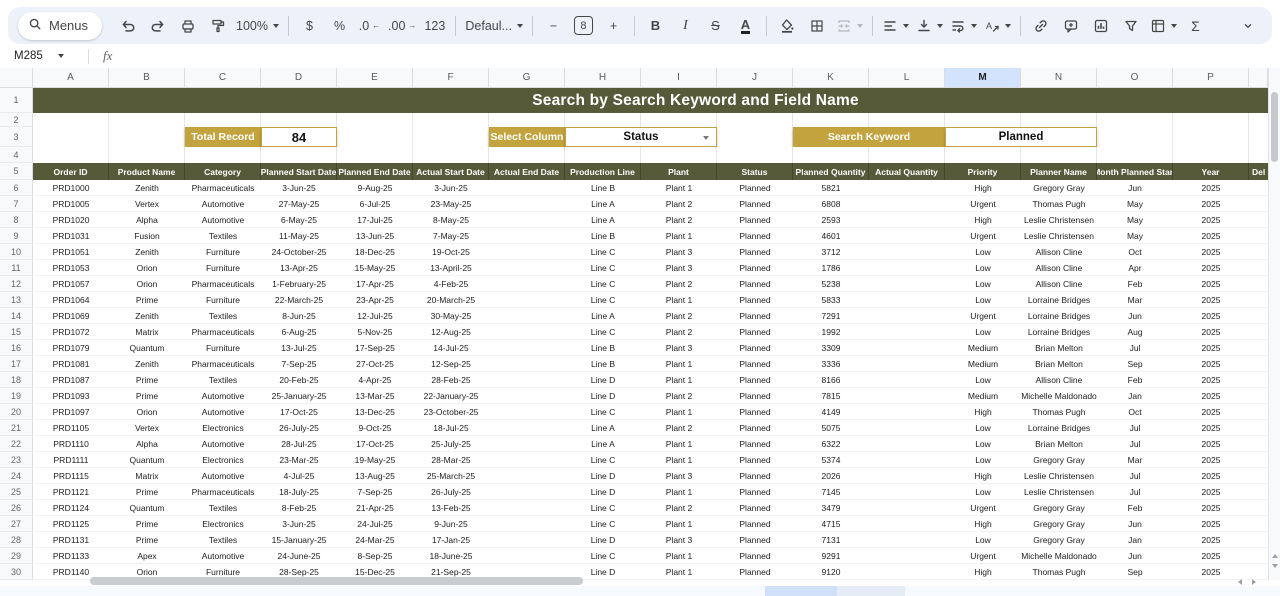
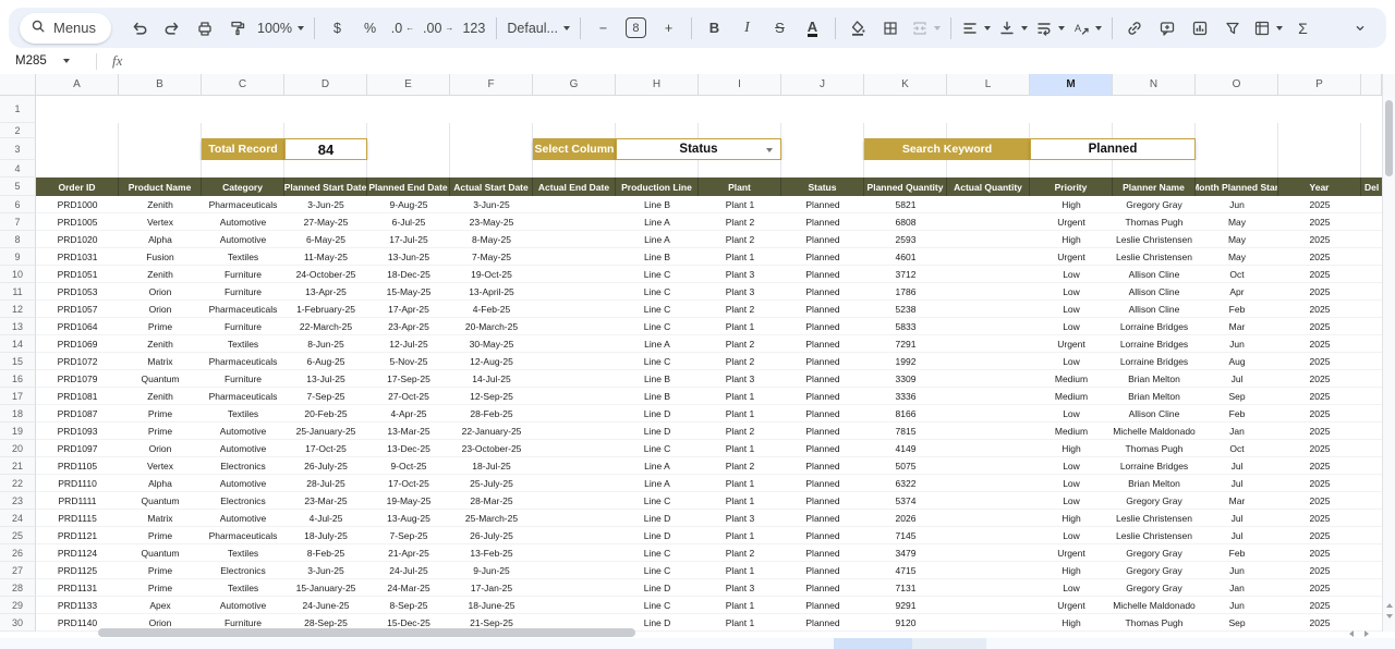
  Menus
  100%
  $
  %
  .0
  ←
  .00
  →
  123
  Defaul...
  −
  8
  +
  B
  I
  S
  A
  A
  Σ
  M285
  fx
  A
  B
  C
  D
  E
  F
  G
  H
  I
  J
  K
  L
  M
  N
  O
  P
  1
  2
  3
  4
  5
  6
  7
  8
  9
  10
  11
  12
  13
  14
  15
  16
  17
  18
  19
  20
  21
  22
  23
  24
  25
  26
  27
  28
  29
  30
- Search by Search Keyword and Field Name
  Total Record
  84
  Select Column
  Status
  Search Keyword
  Planned
  Order ID
  Product Name
  Category
  Planned Start Date
  Planned End Date
  Actual Start Date
  Actual End Date
  Production Line
  Plant
  Status
  Planned Quantity
  Actual Quantity
  Priority
  Planner Name
  Month Planned Star
  Year
  Del
  PRD1000
  Zenith
  Pharmaceuticals
  3-Jun-25
  9-Aug-25
  3-Jun-25
  Line B
  Plant 1
  Planned
  5821
  High
  Gregory Gray
  Jun
  2025
  PRD1005
  Vertex
  Automotive
  27-May-25
  6-Jul-25
  23-May-25
  Line A
  Plant 2
  Planned
  6808
  Urgent
  Thomas Pugh
  May
  2025
  PRD1020
  Alpha
  Automotive
  6-May-25
  17-Jul-25
  8-May-25
  Line A
  Plant 2
  Planned
  2593
  High
  Leslie Christensen
  May
  2025
  PRD1031
  Fusion
  Textiles
  11-May-25
  13-Jun-25
  7-May-25
  Line B
  Plant 1
  Planned
  4601
  Urgent
  Leslie Christensen
  May
  2025
  PRD1051
  Zenith
  Furniture
  24-October-25
  18-Dec-25
  19-Oct-25
  Line C
  Plant 3
  Planned
  3712
  Low
  Allison Cline
  Oct
  2025
  PRD1053
  Orion
  Furniture
  13-Apr-25
  15-May-25
  13-April-25
  Line C
  Plant 3
  Planned
  1786
  Low
  Allison Cline
  Apr
  2025
  PRD1057
  Orion
  Pharmaceuticals
  1-February-25
  17-Apr-25
  4-Feb-25
  Line C
  Plant 2
  Planned
  5238
  Low
  Allison Cline
  Feb
  2025
  PRD1064
  Prime
  Furniture
  22-March-25
  23-Apr-25
  20-March-25
  Line C
  Plant 1
  Planned
  5833
  Low
  Lorraine Bridges
  Mar
  2025
  PRD1069
  Zenith
  Textiles
  8-Jun-25
  12-Jul-25
  30-May-25
  Line A
  Plant 2
  Planned
  7291
  Urgent
  Lorraine Bridges
  Jun
  2025
  PRD1072
  Matrix
  Pharmaceuticals
  6-Aug-25
  5-Nov-25
  12-Aug-25
  Line C
  Plant 2
  Planned
  1992
  Low
  Lorraine Bridges
  Aug
  2025
  PRD1079
  Quantum
  Furniture
  13-Jul-25
  17-Sep-25
  14-Jul-25
  Line B
  Plant 3
  Planned
  3309
  Medium
  Brian Melton
  Jul
  2025
  PRD1081
  Zenith
  Pharmaceuticals
  7-Sep-25
  27-Oct-25
  12-Sep-25
  Line B
  Plant 1
  Planned
  3336
  Medium
  Brian Melton
  Sep
  2025
  PRD1087
  Prime
  Textiles
  20-Feb-25
  4-Apr-25
  28-Feb-25
  Line D
  Plant 1
  Planned
  8166
  Low
  Allison Cline
  Feb
  2025
  PRD1093
  Prime
  Automotive
  25-January-25
  13-Mar-25
  22-January-25
  Line D
  Plant 2
  Planned
  7815
  Medium
  Michelle Maldonado
  Jan
  2025
  PRD1097
  Orion
  Automotive
  17-Oct-25
  13-Dec-25
  23-October-25
  Line C
  Plant 1
  Planned
  4149
  High
  Thomas Pugh
  Oct
  2025
  PRD1105
  Vertex
  Electronics
  26-July-25
  9-Oct-25
  18-Jul-25
  Line A
  Plant 2
  Planned
  5075
  Low
  Lorraine Bridges
  Jul
  2025
  PRD1110
  Alpha
  Automotive
  28-Jul-25
  17-Oct-25
  25-July-25
  Line A
  Plant 1
  Planned
  6322
  Low
  Brian Melton
  Jul
  2025
  PRD1111
  Quantum
  Electronics
  23-Mar-25
  19-May-25
  28-Mar-25
  Line C
  Plant 1
  Planned
  5374
  Low
  Gregory Gray
  Mar
  2025
  PRD1115
  Matrix
  Automotive
  4-Jul-25
  13-Aug-25
  25-March-25
  Line D
  Plant 3
  Planned
  2026
  High
  Leslie Christensen
  Jul
  2025
  PRD1121
  Prime
  Pharmaceuticals
  18-July-25
  7-Sep-25
  26-July-25
  Line D
  Plant 1
  Planned
  7145
  Low
  Leslie Christensen
  Jul
  2025
  PRD1124
  Quantum
  Textiles
  8-Feb-25
  21-Apr-25
  13-Feb-25
  Line C
  Plant 2
  Planned
  3479
  Urgent
  Gregory Gray
  Feb
  2025
  PRD1125
  Prime
  Electronics
  3-Jun-25
  24-Jul-25
  9-Jun-25
  Line C
  Plant 1
  Planned
  4715
  High
  Gregory Gray
  Jun
  2025
  PRD1131
  Prime
  Textiles
  15-January-25
  24-Mar-25
  17-Jan-25
  Line D
  Plant 3
  Planned
  7131
  Low
  Gregory Gray
  Jan
  2025
  PRD1133
  Apex
  Automotive
  24-June-25
  8-Sep-25
  18-June-25
  Line C
  Plant 1
  Planned
  9291
  Urgent
  Michelle Maldonado
  Jun
  2025
  PRD1140
  Orion
  Furniture
  28-Sep-25
  15-Dec-25
  21-Sep-25
  Line D
  Plant 1
  Planned
  9120
  High
  Thomas Pugh
  Sep
  2025
